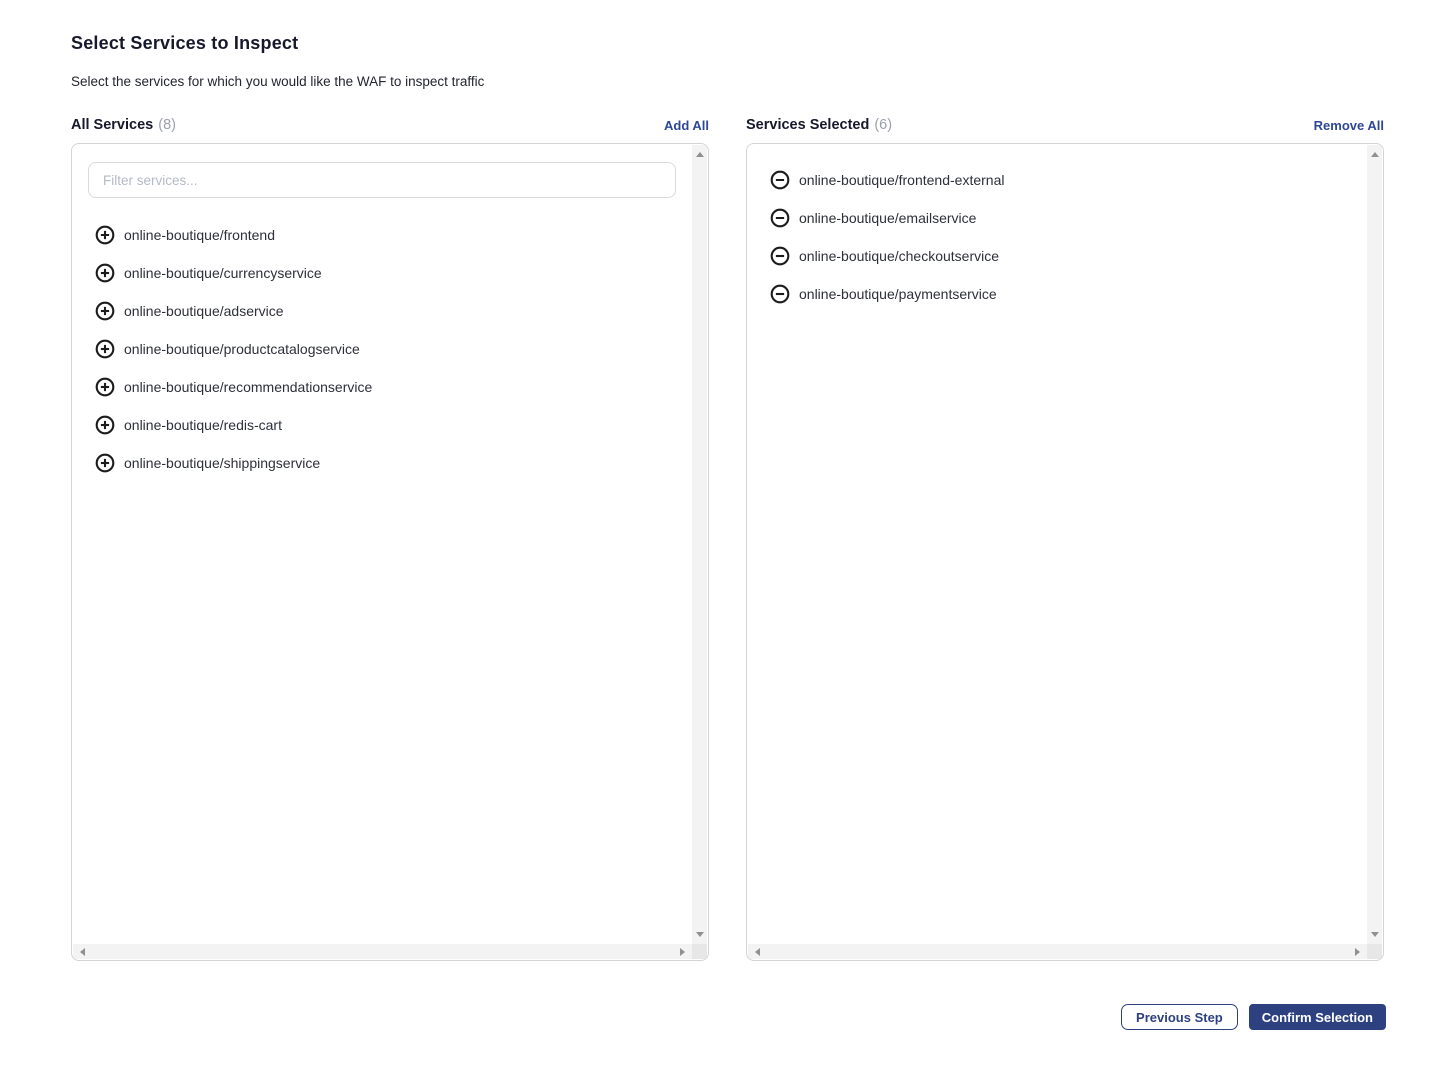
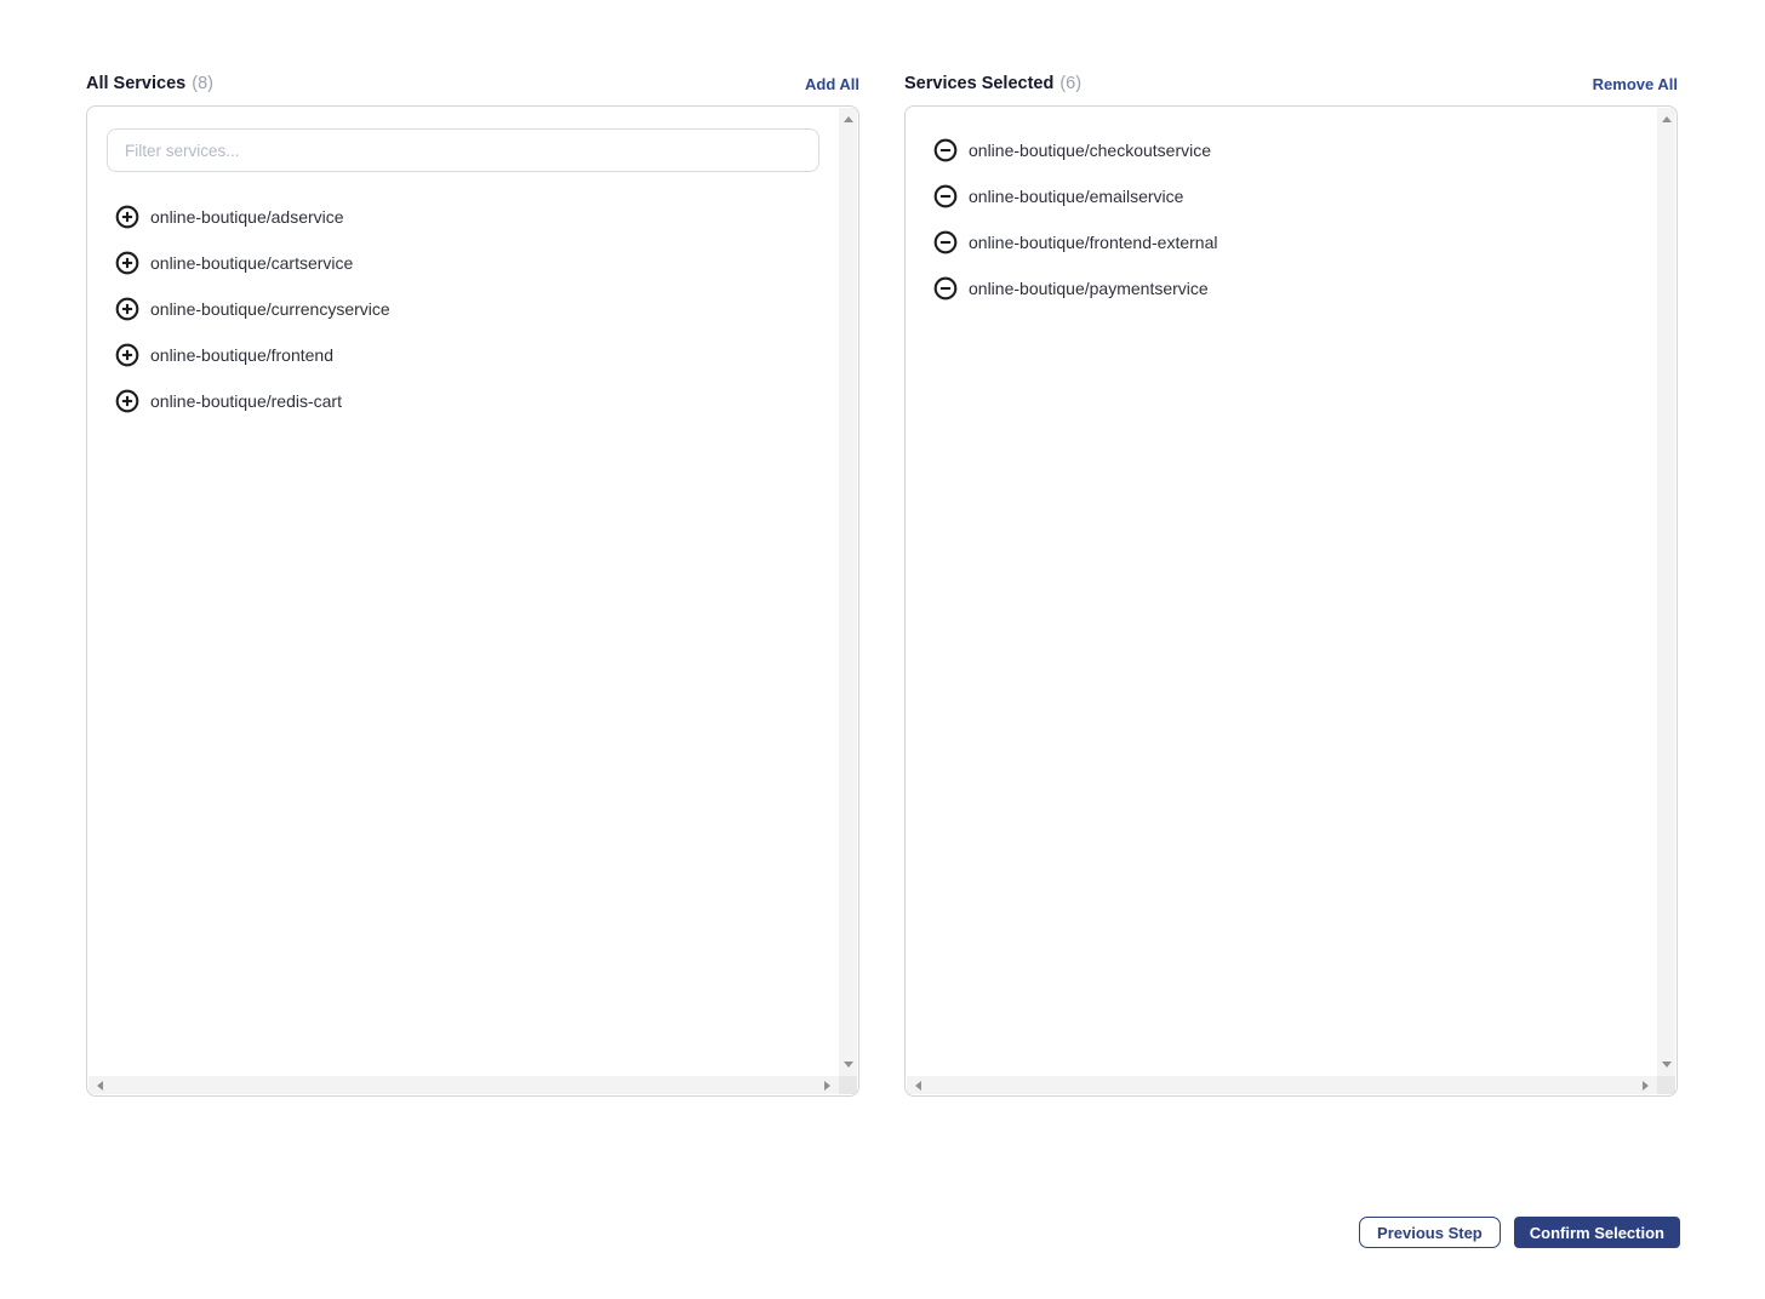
- Select Services to Inspect
- Select the services for which you would like the WAF to inspect traffic
  All Services (8)
  Add All
  Filter services...
- online-boutique/frontend
+ online-boutique/adservice
+ online-boutique/cartservice
  online-boutique/currencyservice
- online-boutique/adservice
+ online-boutique/frontend
- online-boutique/productcatalogservice
- online-boutique/recommendationservice
  online-boutique/redis-cart
- online-boutique/shippingservice
  Services Selected (6)
  Remove All
- online-boutique/frontend-external
+ online-boutique/checkoutservice
  online-boutique/emailservice
- online-boutique/checkoutservice
+ online-boutique/frontend-external
  online-boutique/paymentservice
  Previous Step
  Confirm Selection
